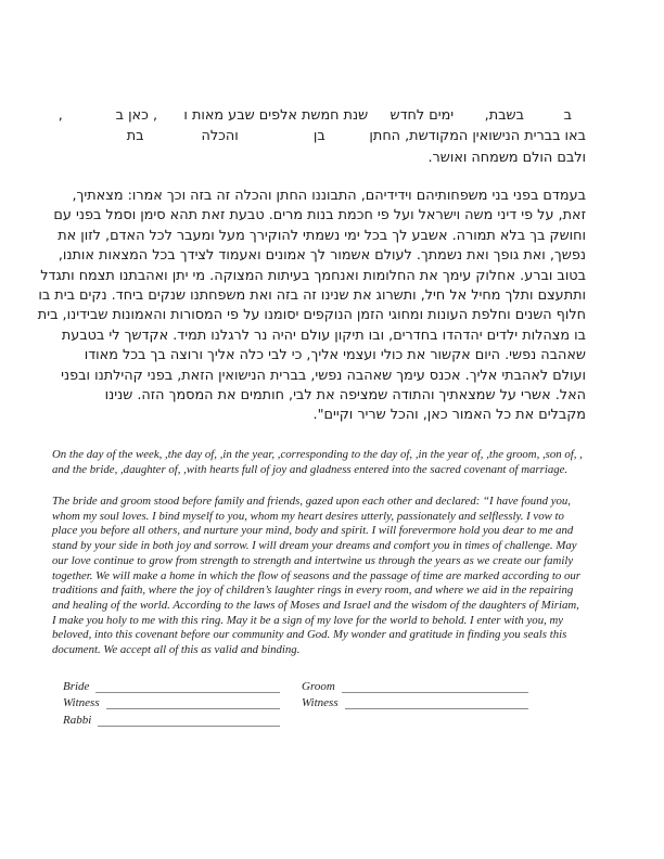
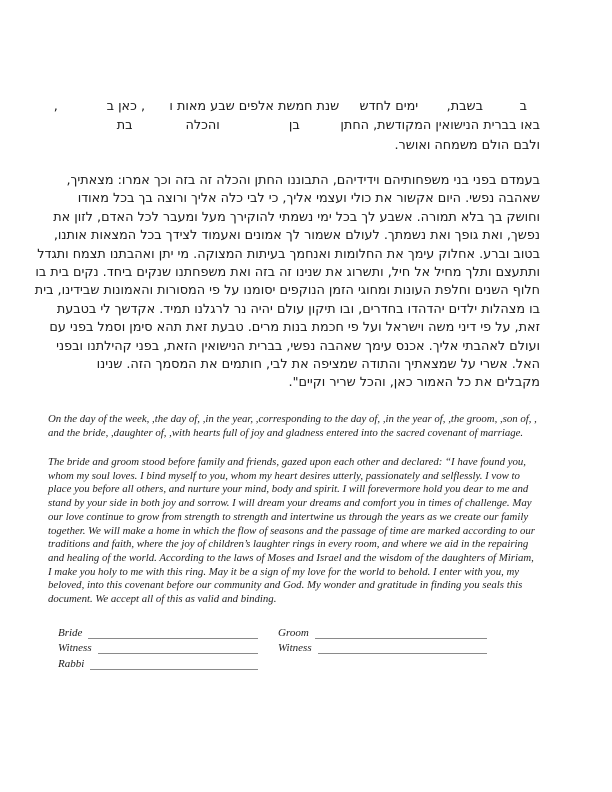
  ב בשבת, ימים לחדש שנת חמשת אלפים שבע מאות ו , כאן ב ,
  באו בברית הנישואין המקודשת, החתן בן והכלה בת
  ולבם הולם משמחה ואושר.
  בעמדם בפני בני משפחותיהם וידידיהם, התבוננו החתן והכלה זה בזה וכך אמרו: מצאתיך,
- זאת, על פי דיני משה וישראל ועל פי חכמת בנות מרים. טבעת זאת תהא סימן וסמל בפני עם
+ שאהבה נפשי. היום אקשור את כולי ועצמי אליך, כי לבי כלה אליך ורוצה בך בכל מאודו
  וחושק בך בלא תמורה. אשבע לך בכל ימי נשמתי להוקירך מעל ומעבר לכל האדם, לזון את
  נפשך, ואת גופך ואת נשמתך. לעולם אשמור לך אמונים ואעמוד לצידך בכל המצאות אותנו,
  בטוב וברע. אחלוק עימך את החלומות ואנחמך בעיתות המצוקה. מי יתן ואהבתנו תצמח ותגדל
  ותתעצם ותלך מחיל אל חיל, ותשרוג את שנינו זה בזה ואת משפחתנו שנקים ביחד. נקים בית בו
  חלוף השנים וחלפת העונות ומחוגי הזמן הנוקפים יסומנו על פי המסורות והאמונות שבידינו, בית
  בו מצהלות ילדים יהדהדו בחדרים, ובו תיקון עולם יהיה נר לרגלנו תמיד. אקדשך לי בטבעת
- שאהבה נפשי. היום אקשור את כולי ועצמי אליך, כי לבי כלה אליך ורוצה בך בכל מאודו
+ זאת, על פי דיני משה וישראל ועל פי חכמת בנות מרים. טבעת זאת תהא סימן וסמל בפני עם
  ועולם לאהבתי אליך. אכנס עימך שאהבה נפשי, בברית הנישואין הזאת, בפני קהילתנו ובפני
  האל. אשרי על שמצאתיך והתודה שמציפה את לבי, חותמים את המסמך הזה. שנינו
  מקבלים את כל האמור כאן, והכל שריר וקיים".
  On the day of the week, ,the day of, ,in the year, ,corresponding to the day of, ,in the year of, ,the groom, ,son of, ,
  and the bride, ,daughter of, ,with hearts full of joy and gladness entered into the sacred covenant of marriage.
  The bride and groom stood before family and friends, gazed upon each other and declared: “I have found you,
  whom my soul loves. I bind myself to you, whom my heart desires utterly, passionately and selflessly. I vow to
  place you before all others, and nurture your mind, body and spirit. I will forevermore hold you dear to me and
  stand by your side in both joy and sorrow. I will dream your dreams and comfort you in times of challenge. May
  our love continue to grow from strength to strength and intertwine us through the years as we create our family
  together. We will make a home in which the flow of seasons and the passage of time are marked according to our
  traditions and faith, where the joy of children’s laughter rings in every room, and where we aid in the repairing
  and healing of the world. According to the laws of Moses and Israel and the wisdom of the daughters of Miriam,
  I make you holy to me with this ring. May it be a sign of my love for the world to behold. I enter with you, my
  beloved, into this covenant before our community and God. My wonder and gratitude in finding you seals this
  document. We accept all of this as valid and binding.
  Bride
  Witness
  Rabbi
  Groom
  Witness
